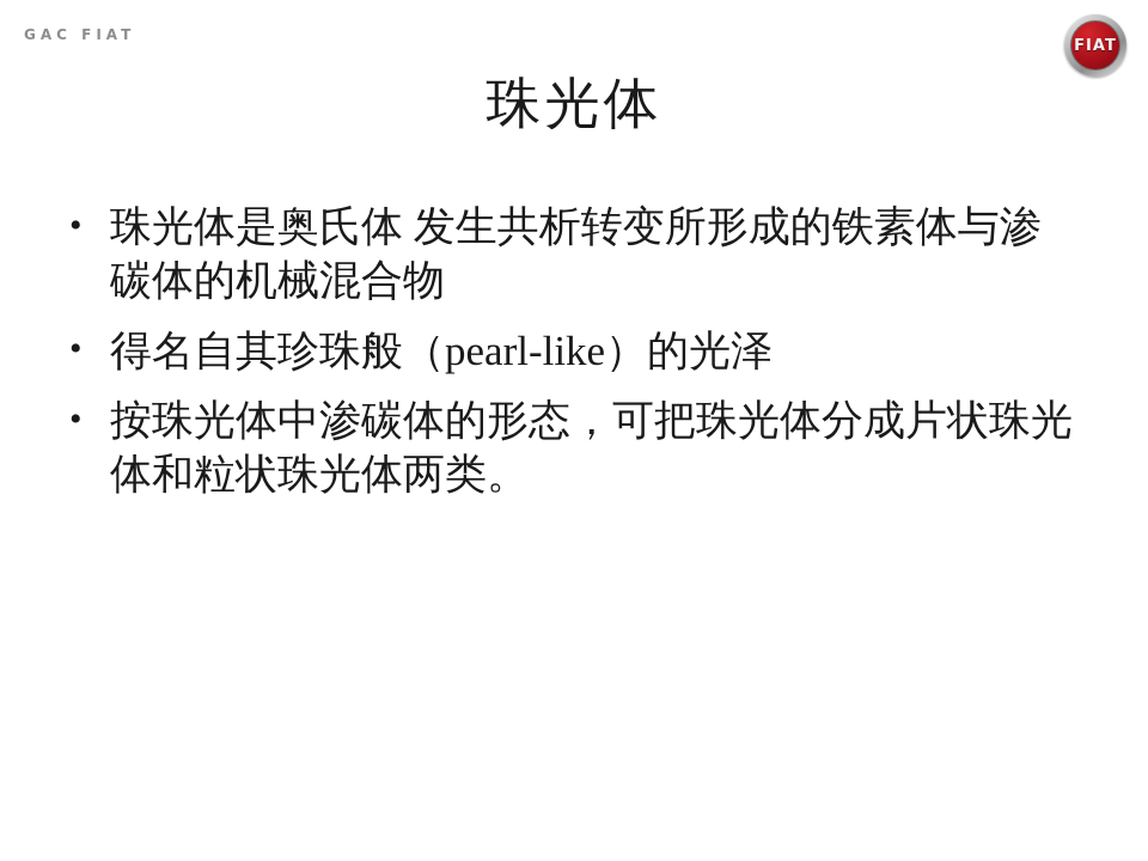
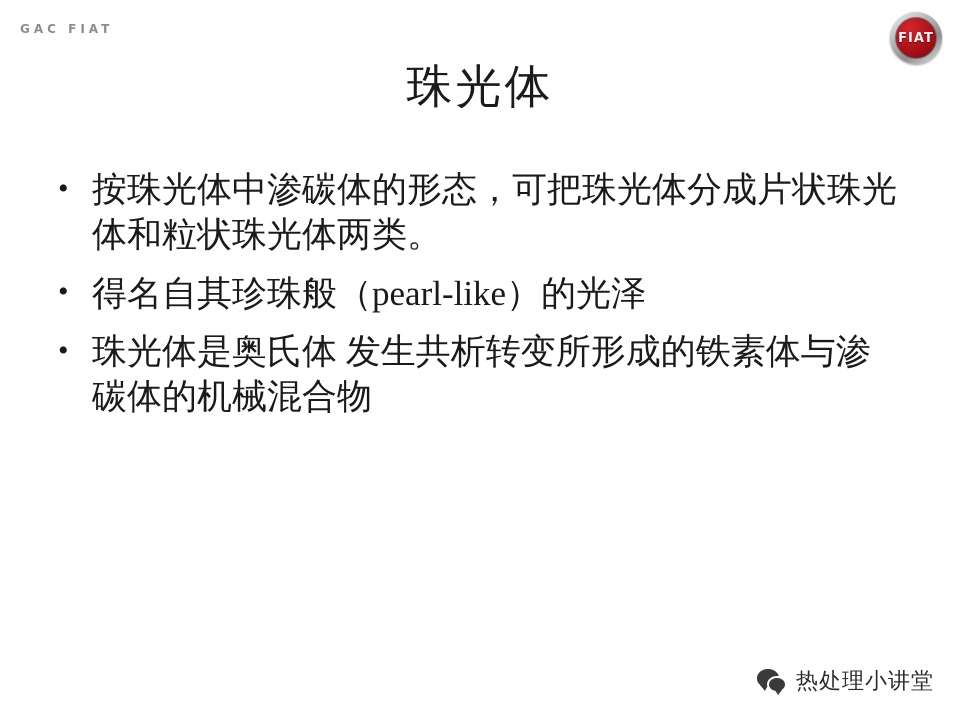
  GAC FIAT
  FIAT
  珠光体
  •
- 珠光体是奥氏体 发生共析转变所形成的铁素体与渗碳体的机械混合物
+ 按珠光体中渗碳体的形态，可把珠光体分成片状珠光体和粒状珠光体两类。
  •
  得名自其珍珠般（pearl-like）的光泽
  •
- 按珠光体中渗碳体的形态，可把珠光体分成片状珠光体和粒状珠光体两类。
+ 珠光体是奥氏体 发生共析转变所形成的铁素体与渗碳体的机械混合物
+ 热处理小讲堂
